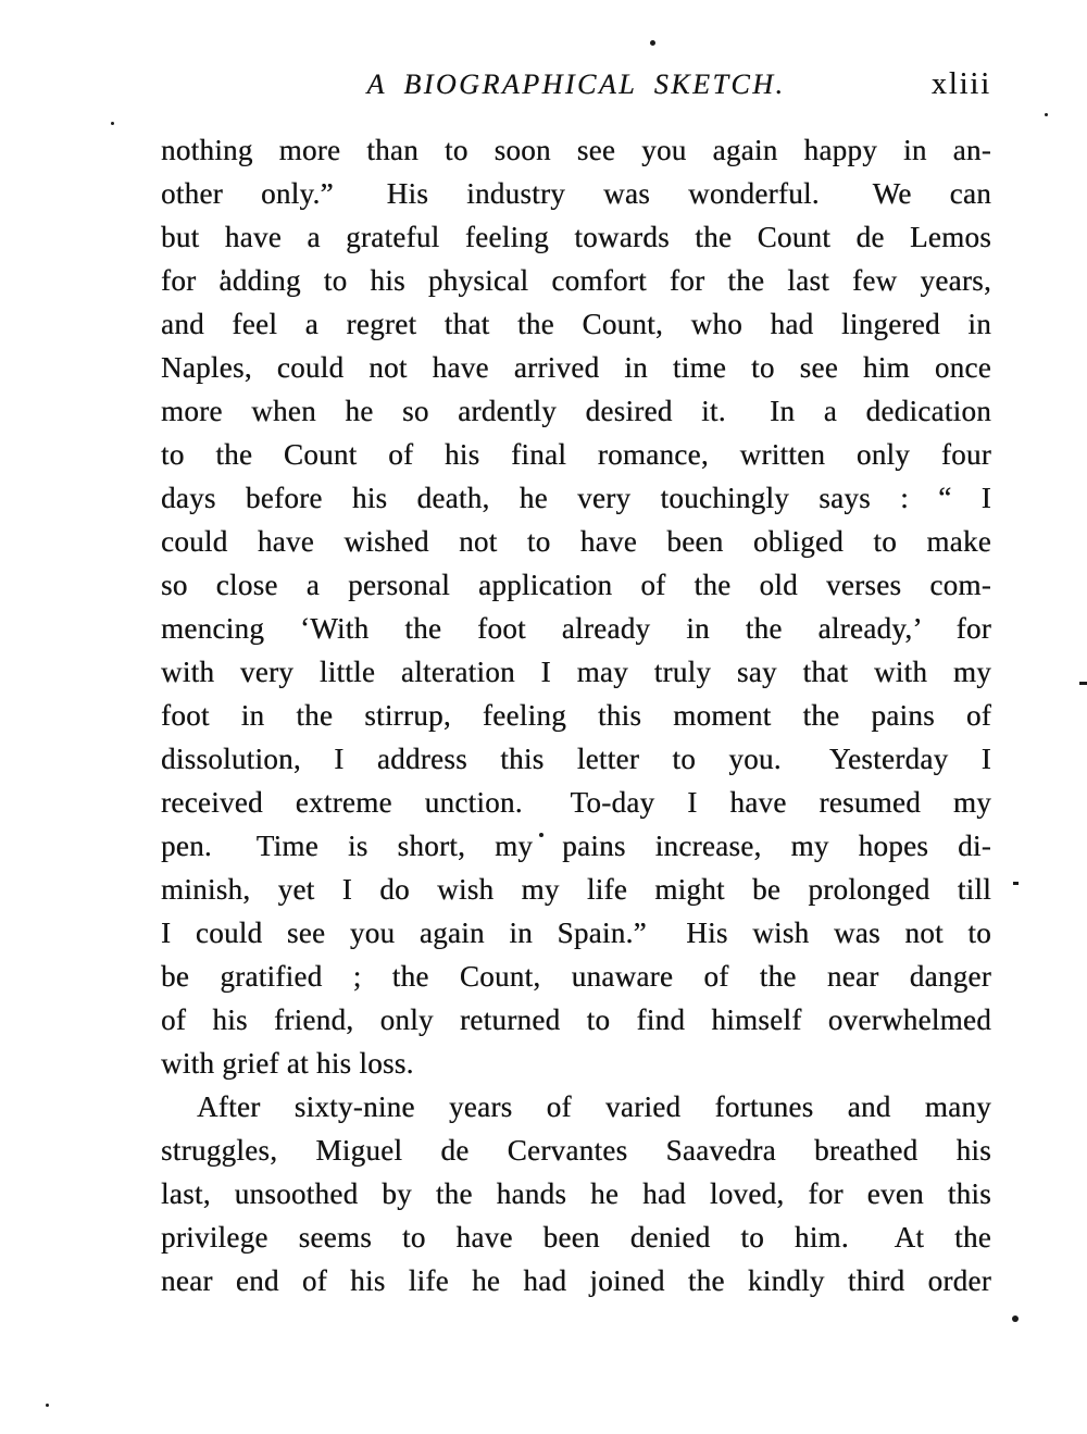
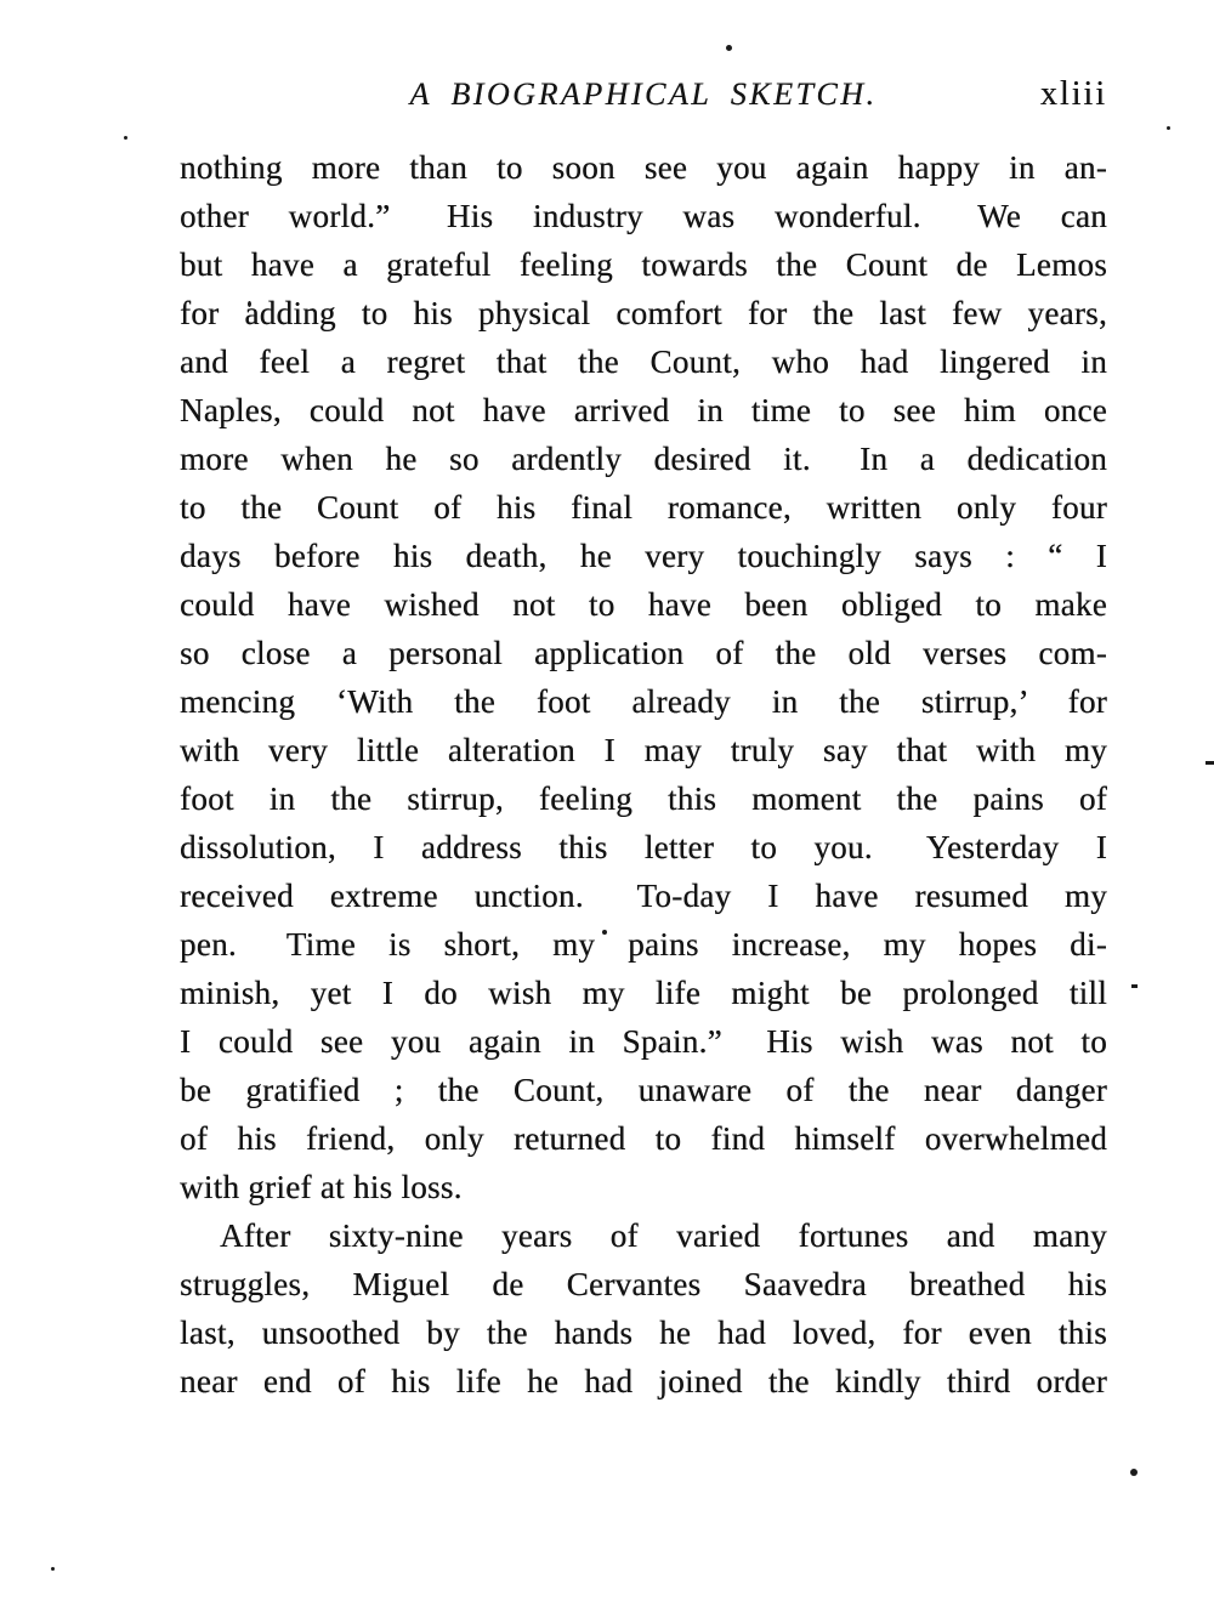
  A BIOGRAPHICAL SKETCH.
  xliii
  nothing more than to soon see you again happy in an-
- other only.” His industry was wonderful. We can
+ other world.” His industry was wonderful. We can
  but have a grateful feeling towards the Count de Lemos
  for adding to his physical comfort for the last few years,
  and feel a regret that the Count, who had lingered in
  Naples, could not have arrived in time to see him once
  more when he so ardently desired it. In a dedication
  to the Count of his final romance, written only four
  days before his death, he very touchingly says : “ I
  could have wished not to have been obliged to make
  so close a personal application of the old verses com-
- mencing ‘With the foot already in the already,’ for
+ mencing ‘With the foot already in the stirrup,’ for
  with very little alteration I may truly say that with my
  foot in the stirrup, feeling this moment the pains of
  dissolution, I address this letter to you. Yesterday I
  received extreme unction. To-day I have resumed my
  pen. Time is short, my pains increase, my hopes di-
  minish, yet I do wish my life might be prolonged till
  I could see you again in Spain.” His wish was not to
  be gratified ; the Count, unaware of the near danger
  of his friend, only returned to find himself overwhelmed
  with grief at his loss.
  After sixty-nine years of varied fortunes and many
  struggles, Miguel de Cervantes Saavedra breathed his
  last, unsoothed by the hands he had loved, for even this
- privilege seems to have been denied to him. At the
  near end of his life he had joined the kindly third order
